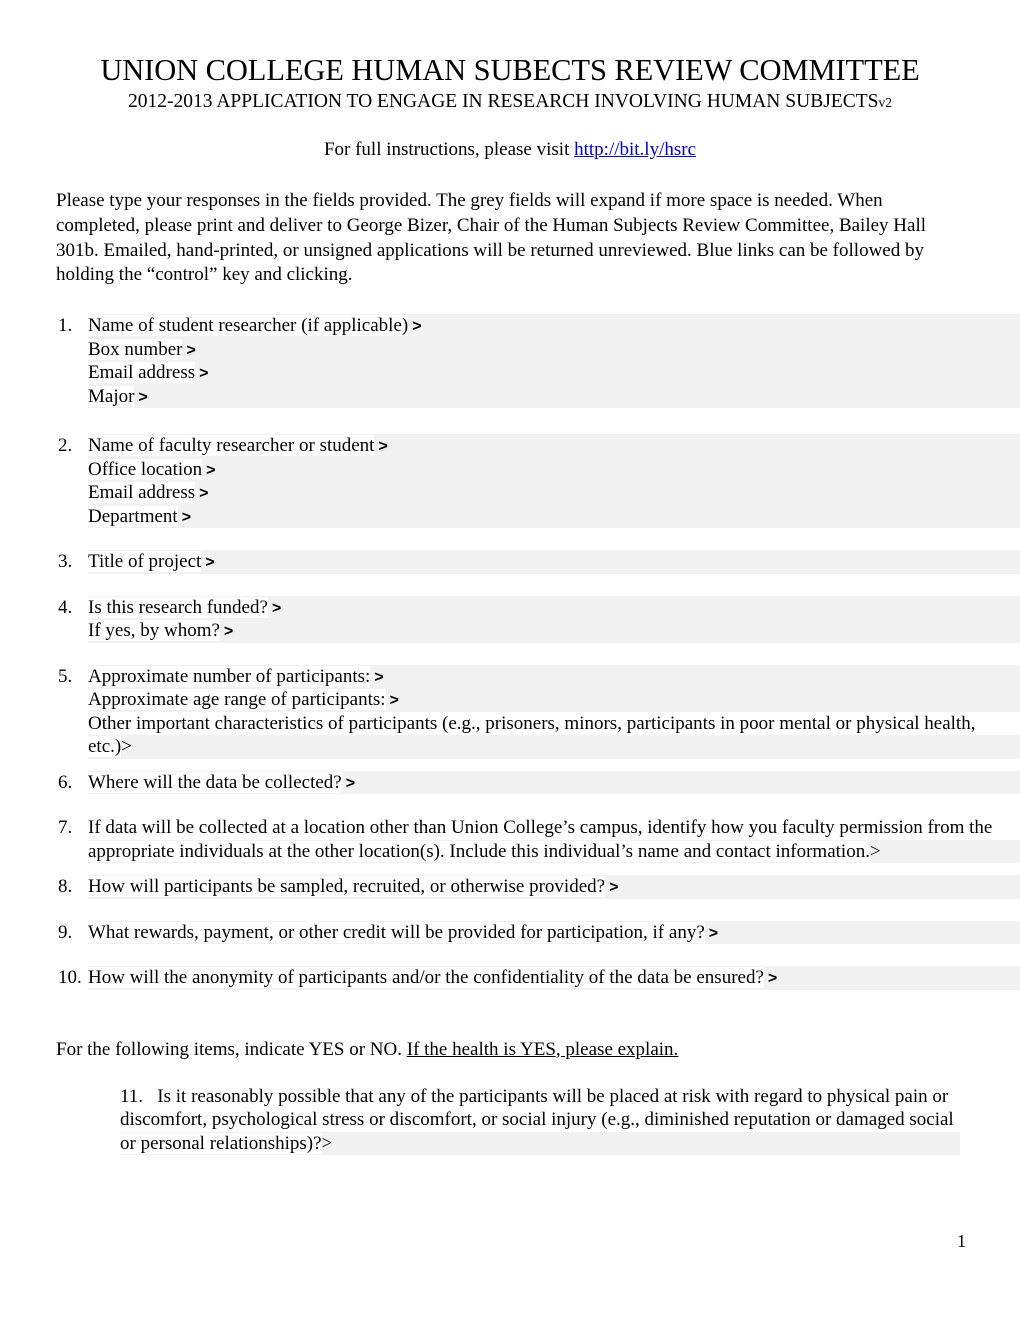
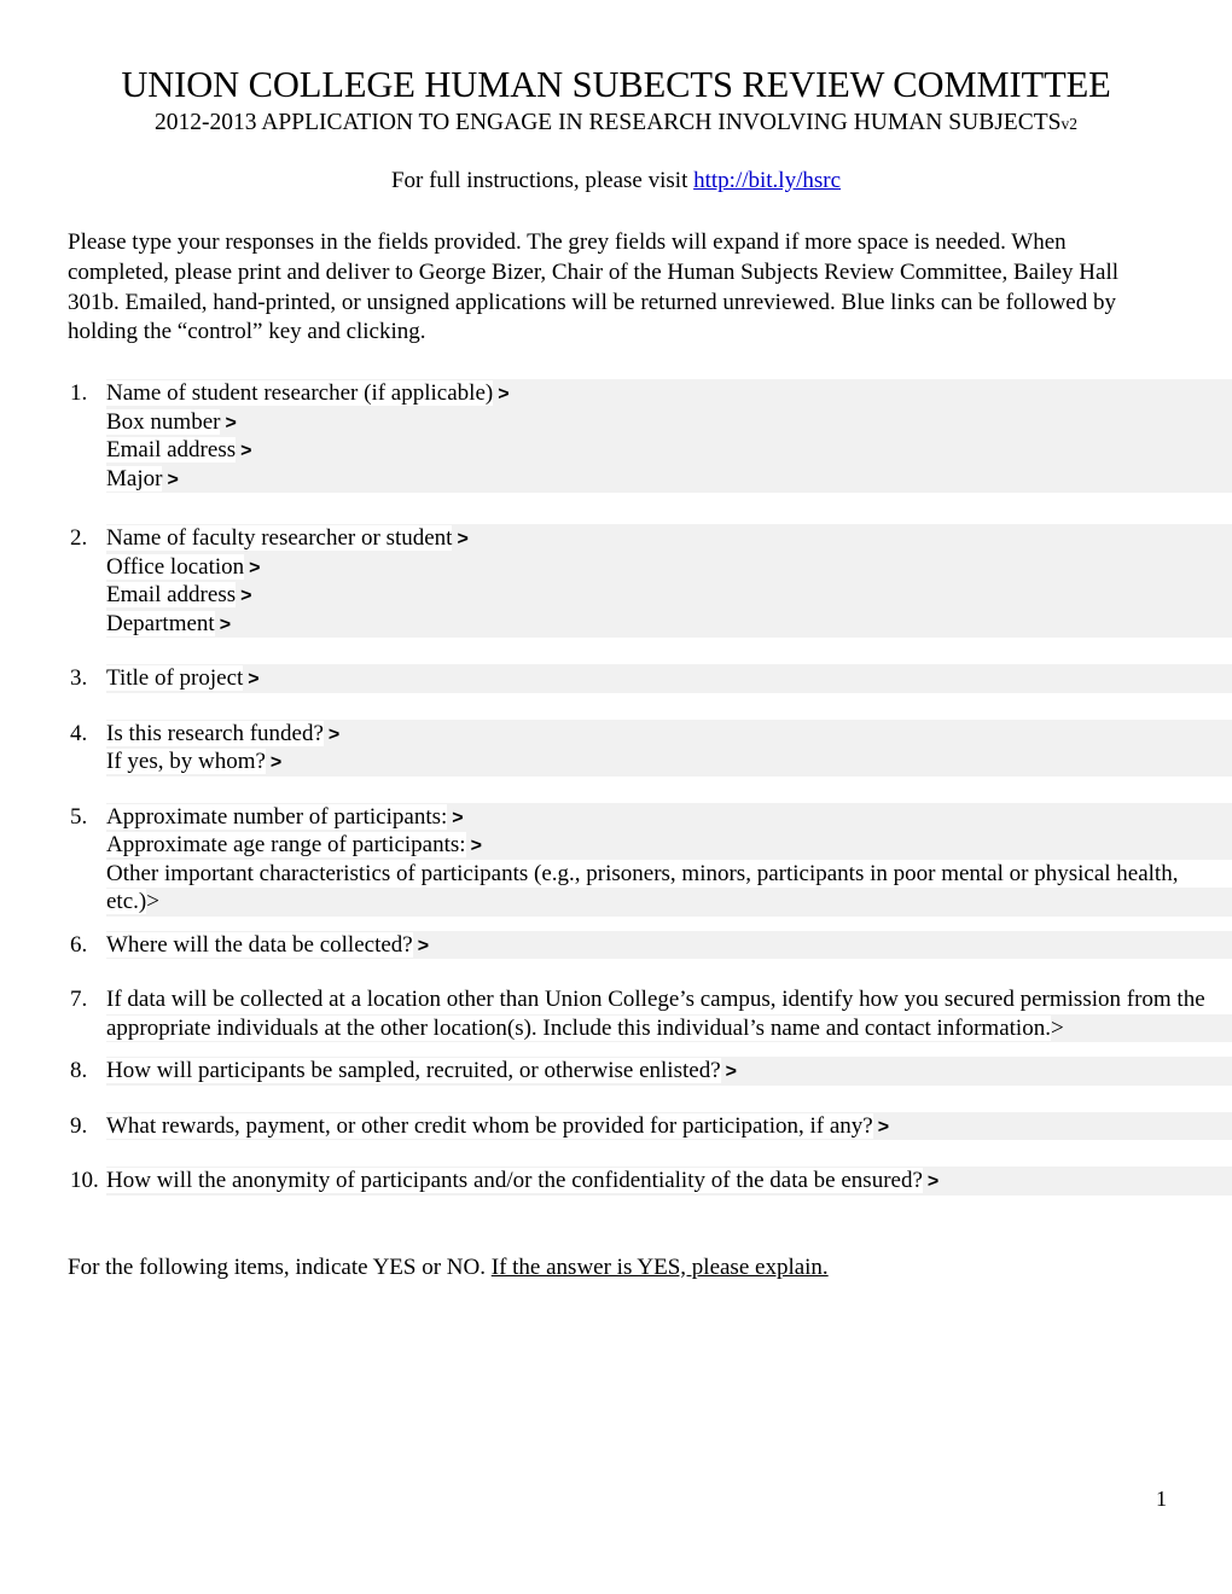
  UNION COLLEGE HUMAN SUBECTS REVIEW COMMITTEE
  2012-2013 APPLICATION TO ENGAGE IN RESEARCH INVOLVING HUMAN SUBJECTSv2
  For full instructions, please visit http://bit.ly/hsrc
  Please type your responses in the fields provided. The grey fields will expand if more space is needed. When completed, please print and deliver to George Bizer, Chair of the Human Subjects Review Committee, Bailey Hall 301b. Emailed, hand-printed, or unsigned applications will be returned unreviewed. Blue links can be followed by holding the “control” key and clicking.
  1.
  Name of student researcher (if applicable) >
  Box number >
  Email address >
  Major >
  2.
  Name of faculty researcher or student >
  Office location >
  Email address >
  Department >
  3.
  Title of project >
  4.
  Is this research funded? >
  If yes, by whom? >
  5.
  Approximate number of participants: >
  Approximate age range of participants: >
  Other important characteristics of participants (e.g., prisoners, minors, participants in poor mental or physical health, etc.)>
  6.
  Where will the data be collected? >
  7.
- If data will be collected at a location other than Union College’s campus, identify how you faculty permission from the appropriate individuals at the other location(s). Include this individual’s name and contact information.>
+ If data will be collected at a location other than Union College’s campus, identify how you secured permission from the appropriate individuals at the other location(s). Include this individual’s name and contact information.>
  8.
- How will participants be sampled, recruited, or otherwise provided? >
+ How will participants be sampled, recruited, or otherwise enlisted? >
  9.
- What rewards, payment, or other credit will be provided for participation, if any? >
+ What rewards, payment, or other credit whom be provided for participation, if any? >
  10.
  How will the anonymity of participants and/or the confidentiality of the data be ensured? >
- For the following items, indicate YES or NO. If the health is YES, please explain.
+ For the following items, indicate YES or NO. If the answer is YES, please explain.
- 11. Is it reasonably possible that any of the participants will be placed at risk with regard to physical pain or discomfort, psychological stress or discomfort, or social injury (e.g., diminished reputation or damaged social or personal relationships)?>
  1
